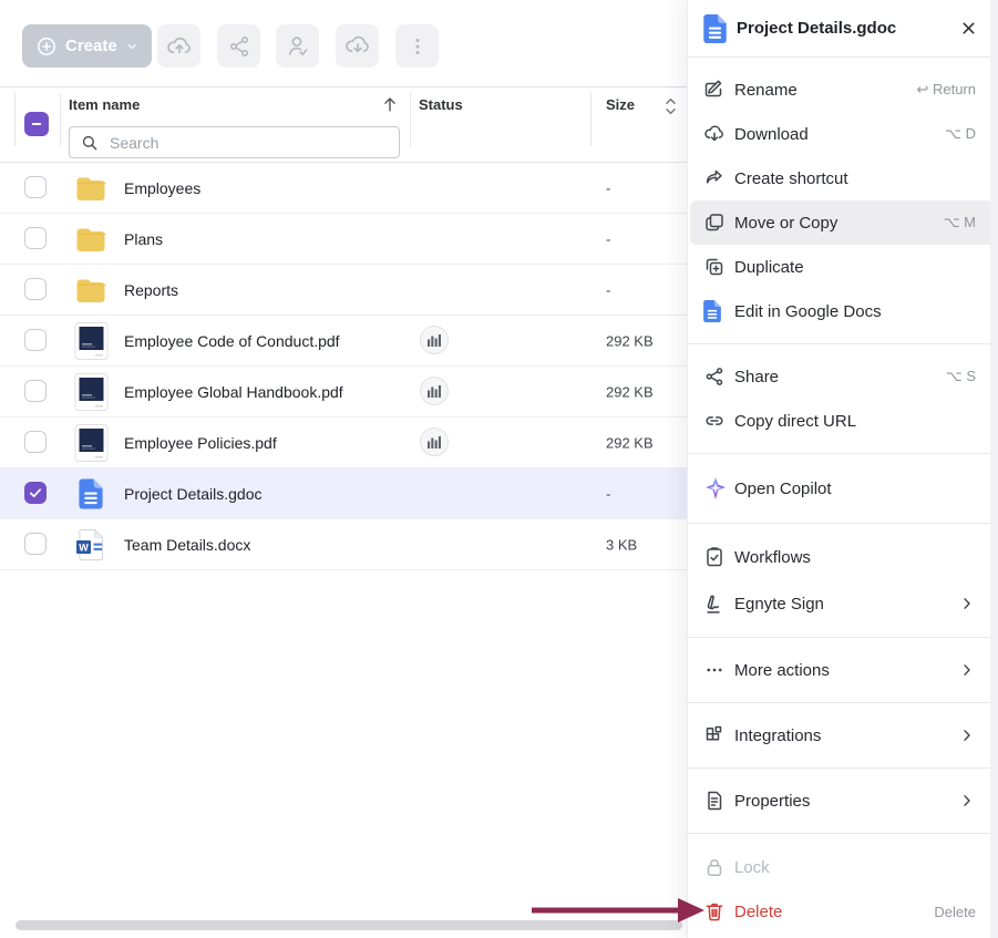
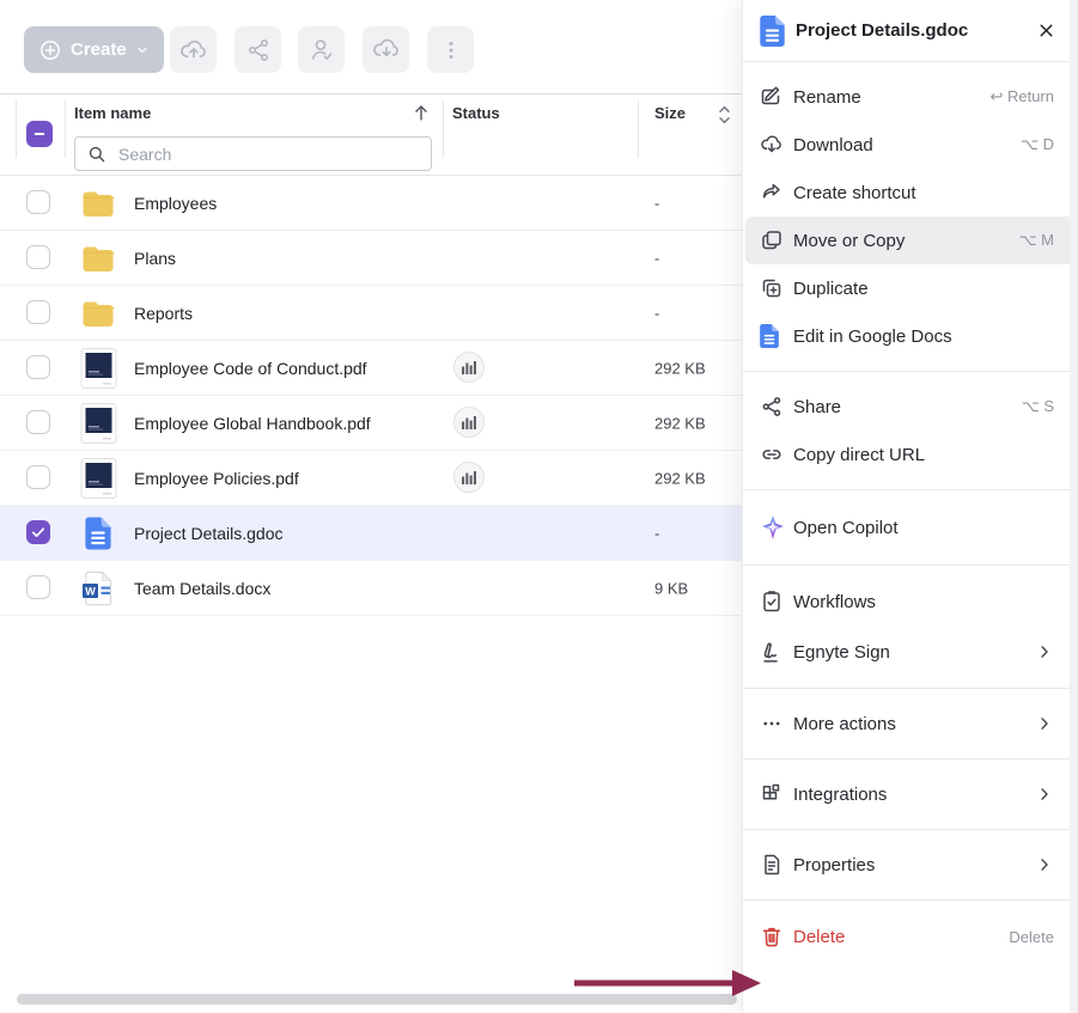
  Create
  Item name
  Status
  Size
  Search
  Employees
  -
  Plans
  -
  Reports
  -
  Employee Code of Conduct.pdf
  292 KB
  Employee Global Handbook.pdf
  292 KB
  Employee Policies.pdf
  292 KB
  Project Details.gdoc
  -
  W
  Team Details.docx
- 3 KB
+ 9 KB
  Project Details.gdoc
  Rename
  ↩ Return
  Download
  ⌥ D
  Create shortcut
  Move or Copy
  ⌥ M
  Duplicate
  Edit in Google Docs
  Share
  ⌥ S
  Copy direct URL
  Open Copilot
  Workflows
  Egnyte Sign
  More actions
  Integrations
  Properties
- Lock
  Delete
  Delete
